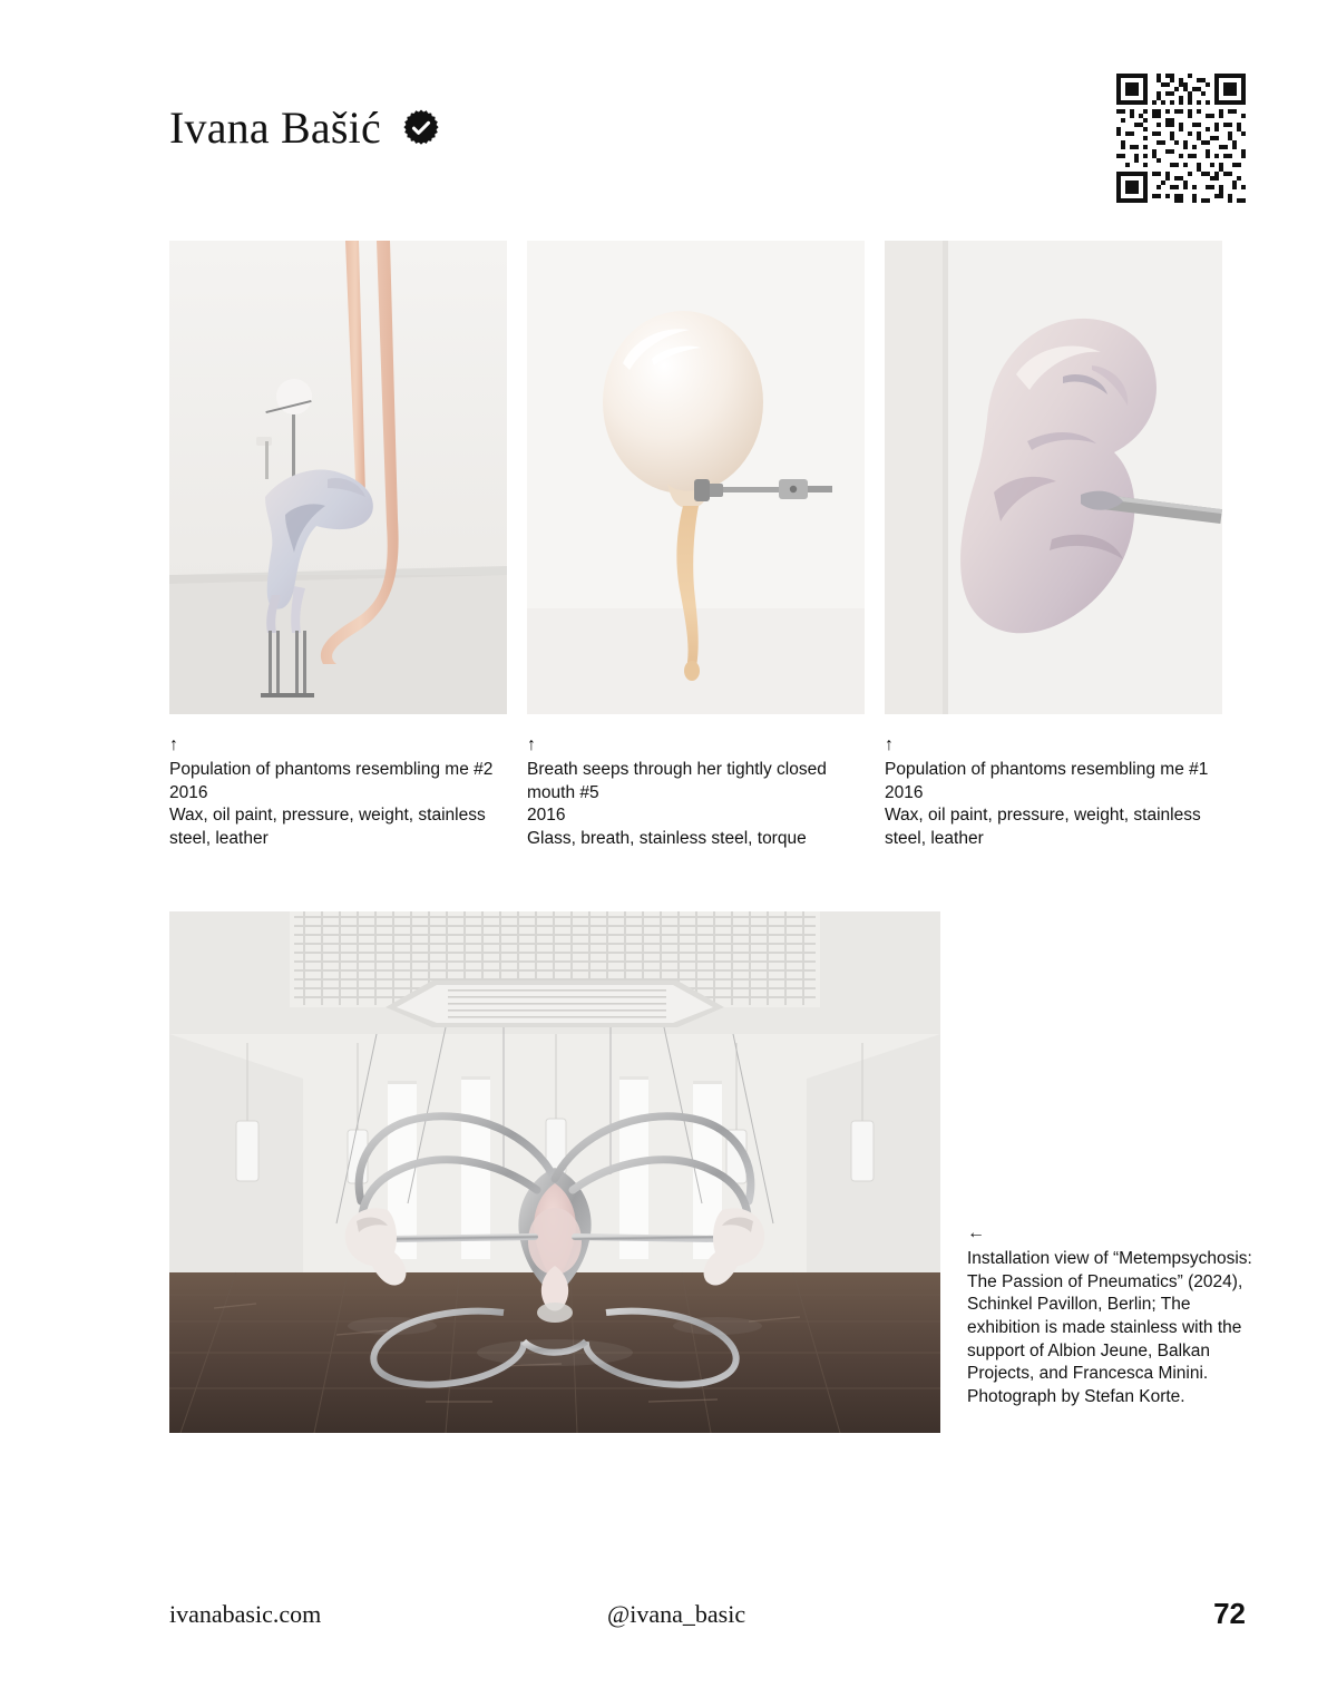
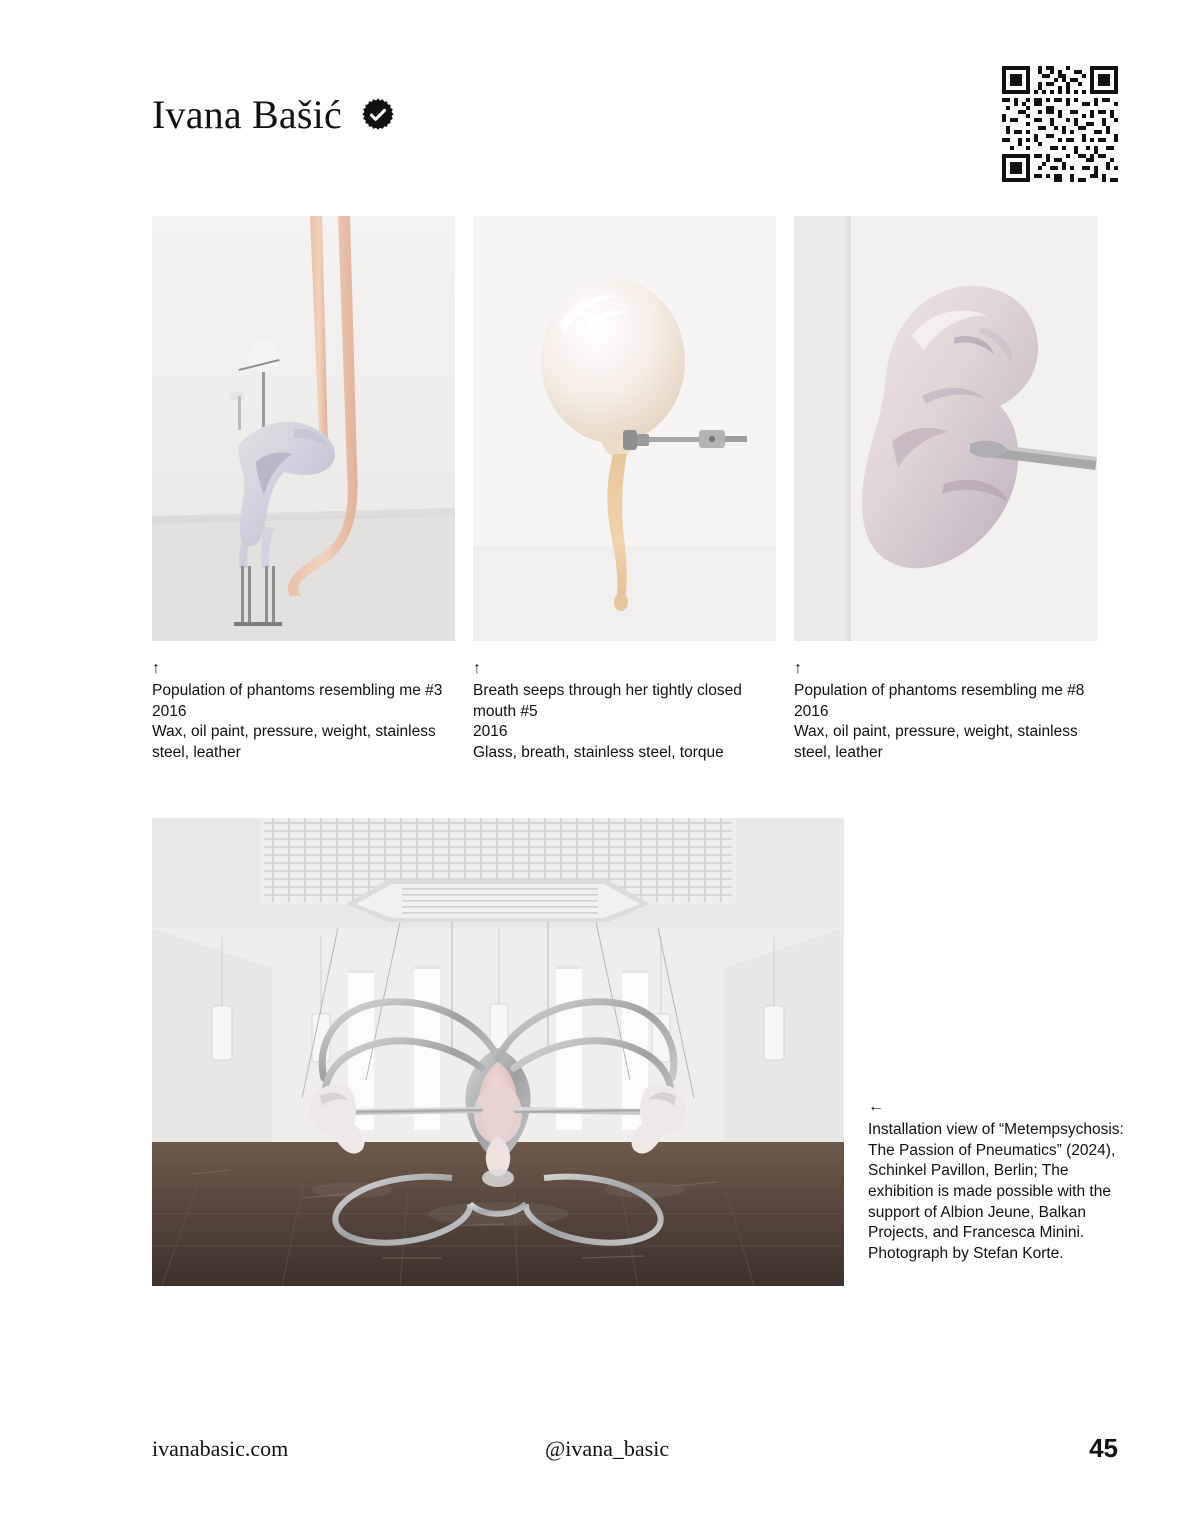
  Ivana Bašić
  ↑
- Population of phantoms resembling me #2
+ Population of phantoms resembling me #3
  2016
  Wax, oil paint, pressure, weight, stainless steel, leather
  ↑
  Breath seeps through her tightly closed mouth #5
  2016
  Glass, breath, stainless steel, torque
  ↑
- Population of phantoms resembling me #1
+ Population of phantoms resembling me #8
  2016
  Wax, oil paint, pressure, weight, stainless steel, leather
  ←
- Installation view of “Metempsychosis: The Passion of Pneumatics” (2024), Schinkel Pavillon, Berlin; The exhibition is made stainless with the support of Albion Jeune, Balkan Projects, and Francesca Minini. Photograph by Stefan Korte.
+ Installation view of “Metempsychosis: The Passion of Pneumatics” (2024), Schinkel Pavillon, Berlin; The exhibition is made possible with the support of Albion Jeune, Balkan Projects, and Francesca Minini. Photograph by Stefan Korte.
  ivanabasic.com
  @ivana_basic
- 72
+ 45
